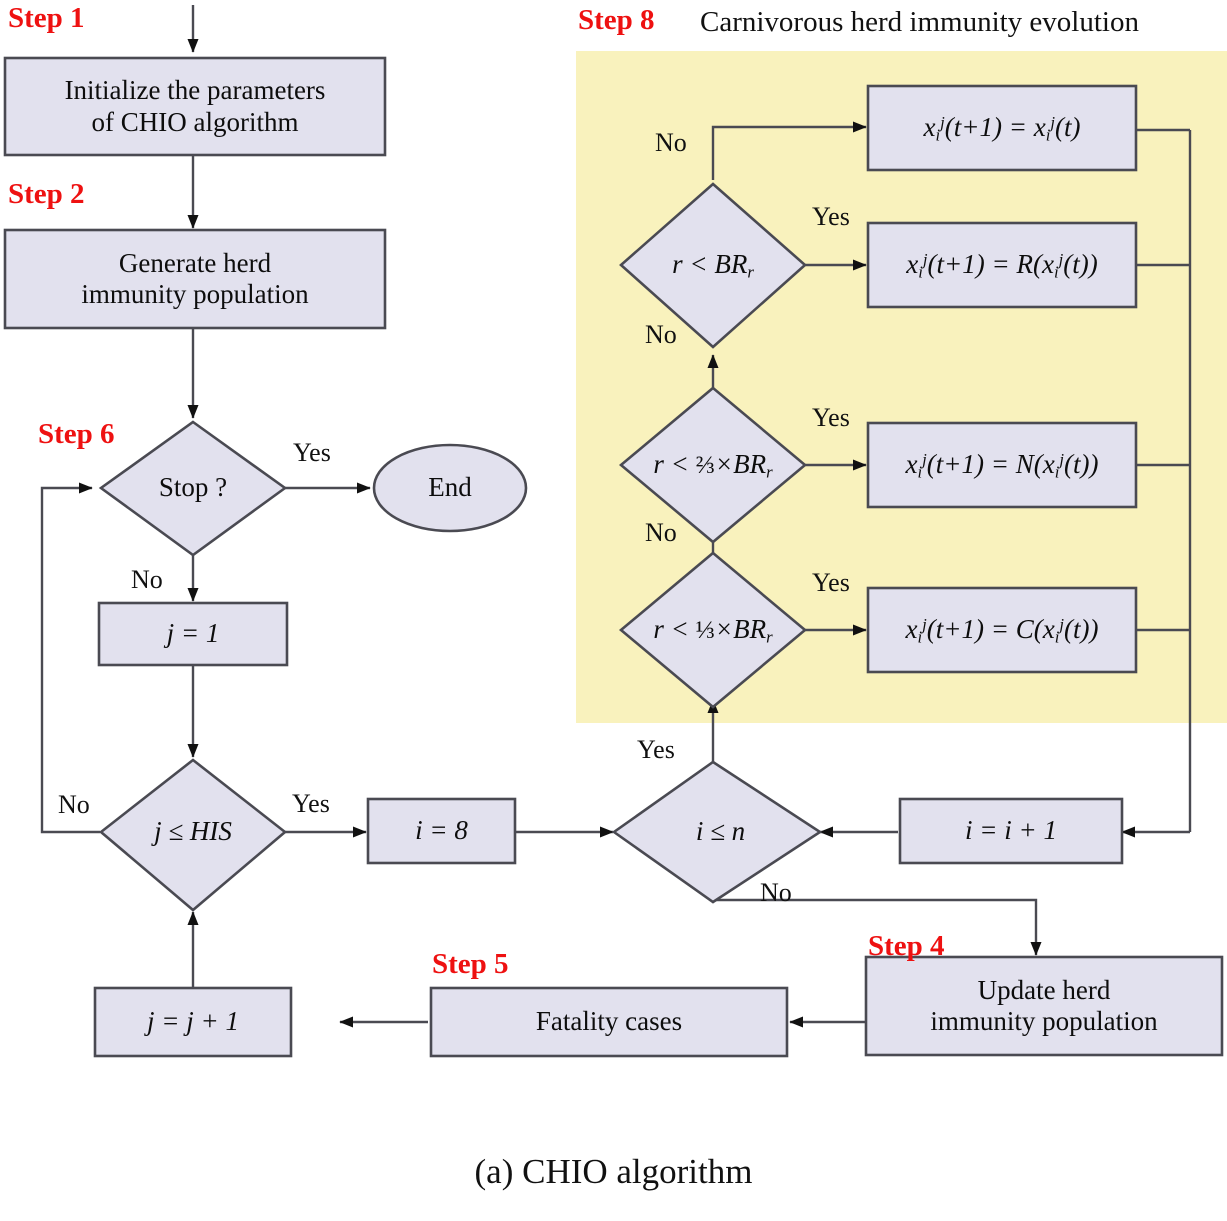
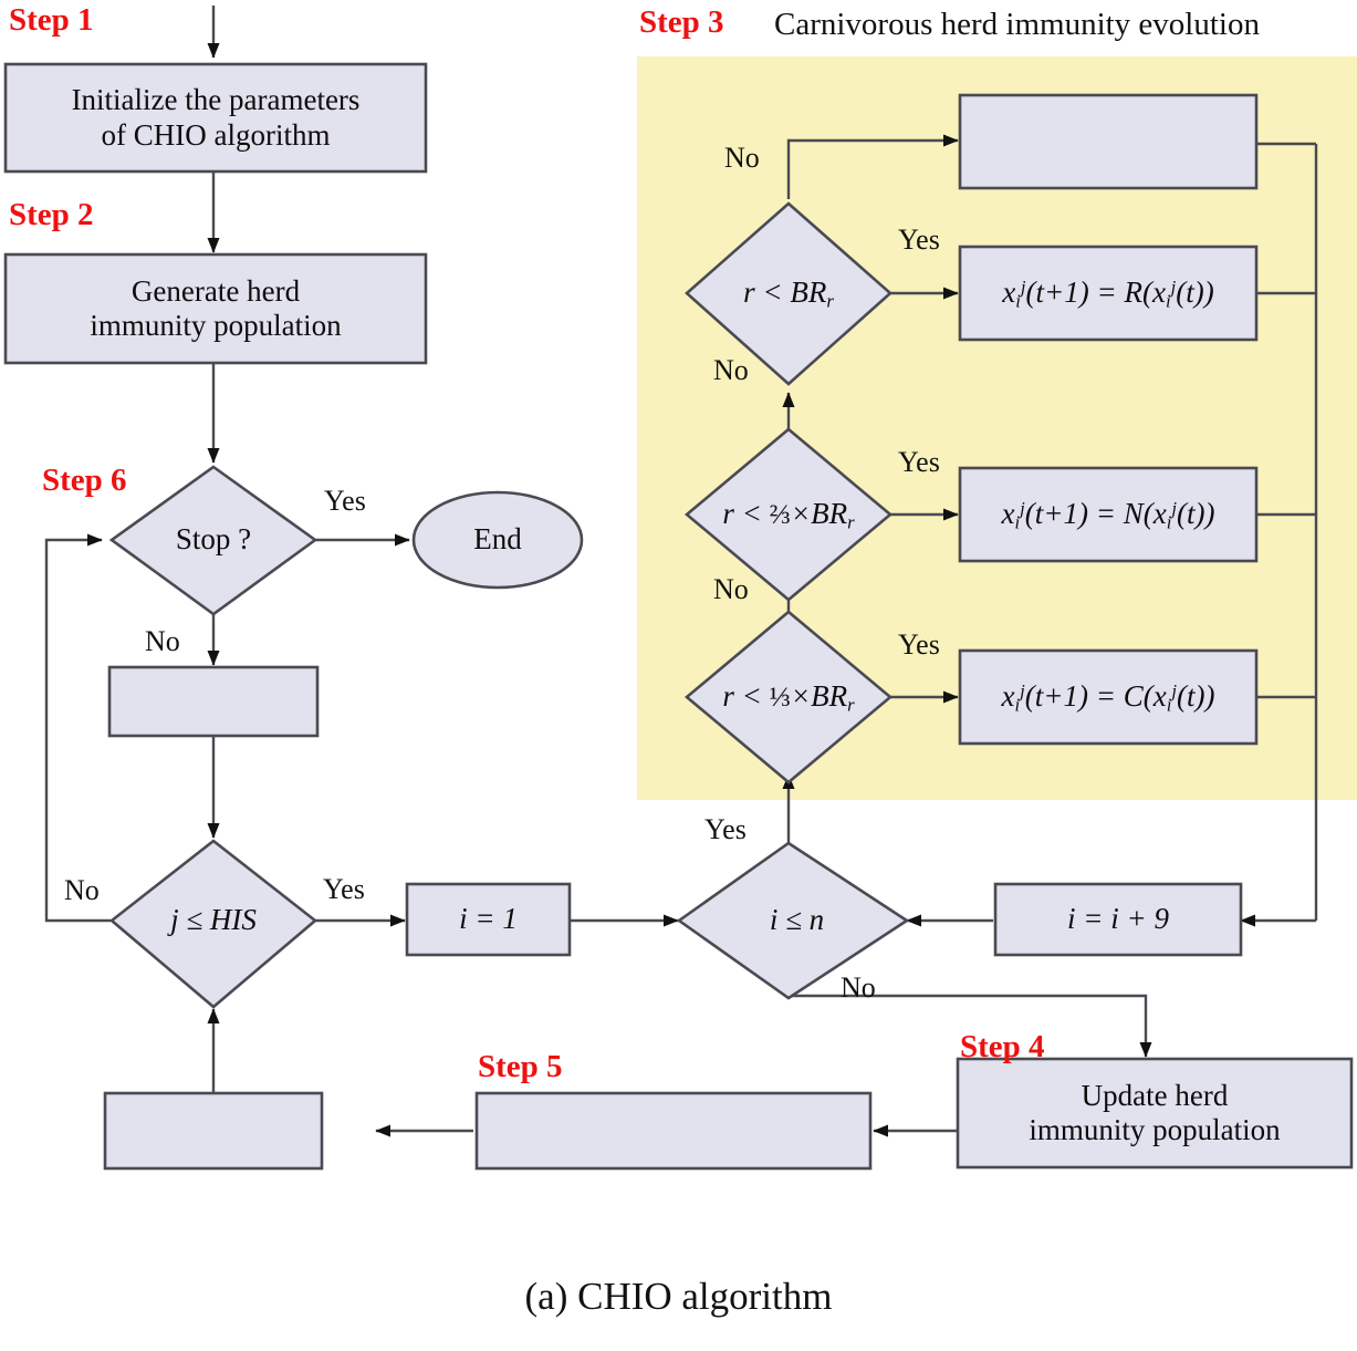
  Step 1
  Step 2
- Step 8
+ Step 3
  Carnivorous herd immunity evolution
  Step 4
  Step 5
  Step 6
  Initialize the parameters
  of CHIO algorithm
  Generate herd
  immunity population
  Stop ?
  End
- j = 1
  j ≤ HIS
- i = 8
+ i = 1
  i ≤ n
- i = i + 1
+ i = i + 9
  Update herd
  immunity population
- Fatality cases
- j = j + 1
  r < BRr
  r < ⅔×BRr
  r < ⅓×BRr
- xij(t+1) = xij(t)
  xij(t+1) = R(xij(t))
  xij(t+1) = N(xij(t))
  xij(t+1) = C(xij(t))
  Yes
  No
  No
  Yes
  Yes
  No
  No
  Yes
  No
  Yes
  No
  Yes
  (a) CHIO algorithm
